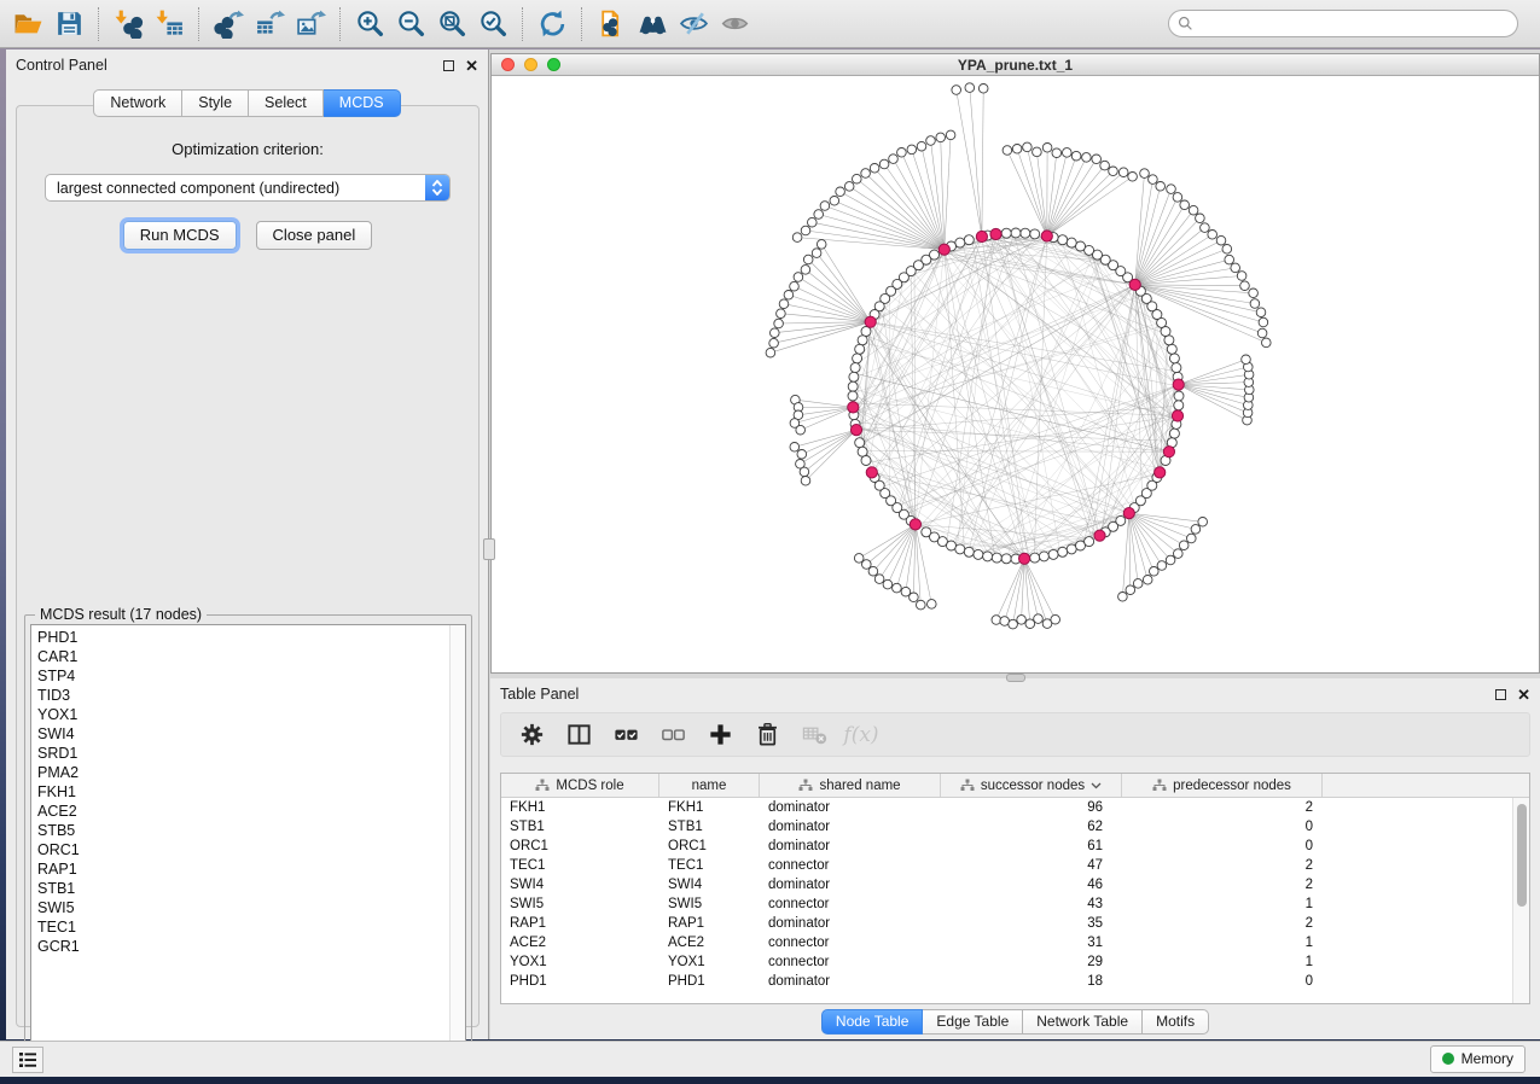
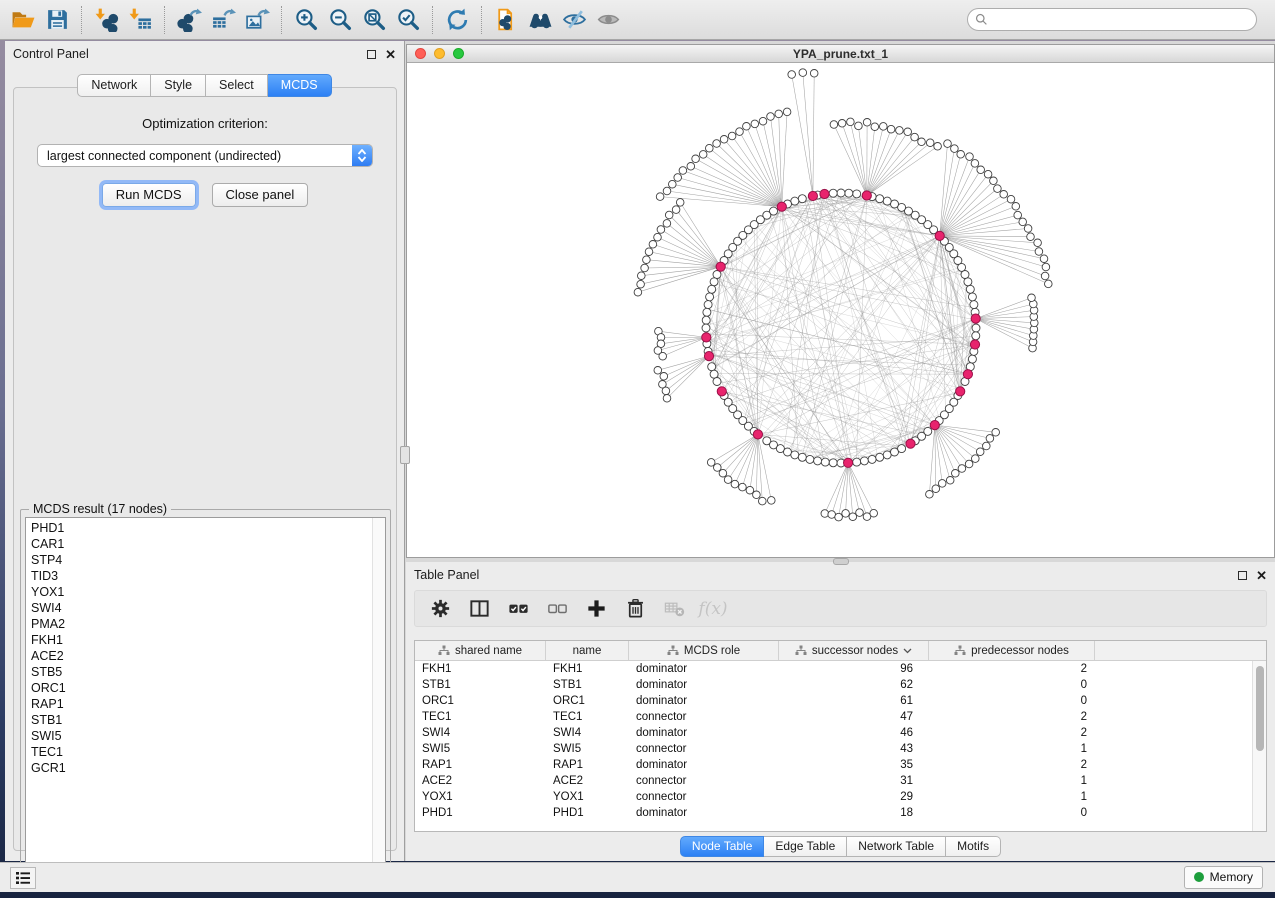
  Control Panel
  ✕
  Network
  Style
  Select
  MCDS
  Optimization criterion:
  largest connected component (undirected)
  Run MCDS
  Close panel
  MCDS result (17 nodes)
  PHD1
  CAR1
  STP4
  TID3
  YOX1
  SWI4
- SRD1
  PMA2
  FKH1
  ACE2
  STB5
  ORC1
  RAP1
  STB1
  SWI5
  TEC1
  GCR1
  YPA_prune.txt_1
  Table Panel
  ✕
  f(x)
- MCDS role
+ shared name
  name
- shared name
+ MCDS role
  successor nodes
  predecessor nodes
  FKH1
  FKH1
  dominator
  96
  2
  STB1
  STB1
  dominator
  62
  0
  ORC1
  ORC1
  dominator
  61
  0
  TEC1
  TEC1
  connector
  47
  2
  SWI4
  SWI4
  dominator
  46
  2
  SWI5
  SWI5
  connector
  43
  1
  RAP1
  RAP1
  dominator
  35
  2
  ACE2
  ACE2
  connector
  31
  1
  YOX1
  YOX1
  connector
  29
  1
  PHD1
  PHD1
  dominator
  18
  0
  Node Table
  Edge Table
  Network Table
  Motifs
  Memory
